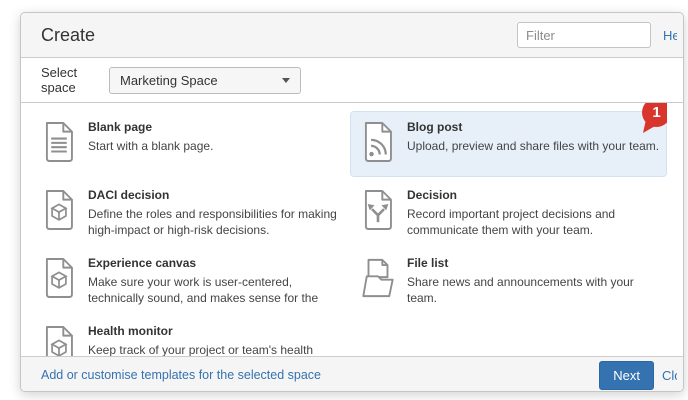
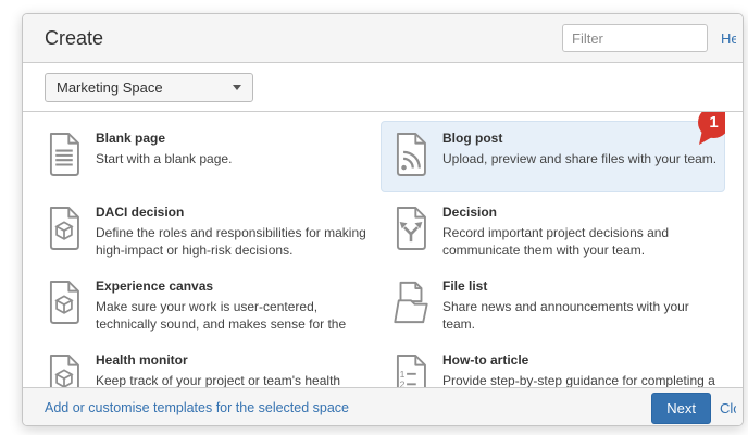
  Create
  Filter
- Select space
  Marketing Space
  Blank page
  Start with a blank page.
  Blog post
  Upload, preview and share files with your team.
  1
  DACI decision
  Define the roles and responsibilities for making high-impact or high-risk decisions.
  Decision
  Record important project decisions and communicate them with your team.
  Experience canvas
  Make sure your work is user-centered, technically sound, and makes sense for the
  File list
  Share news and announcements with your team.
  Health monitor
  Keep track of your project or team's health
+ How-to article
+ Provide step-by-step guidance for completing a
  Add or customise templates for the selected space
  Next
